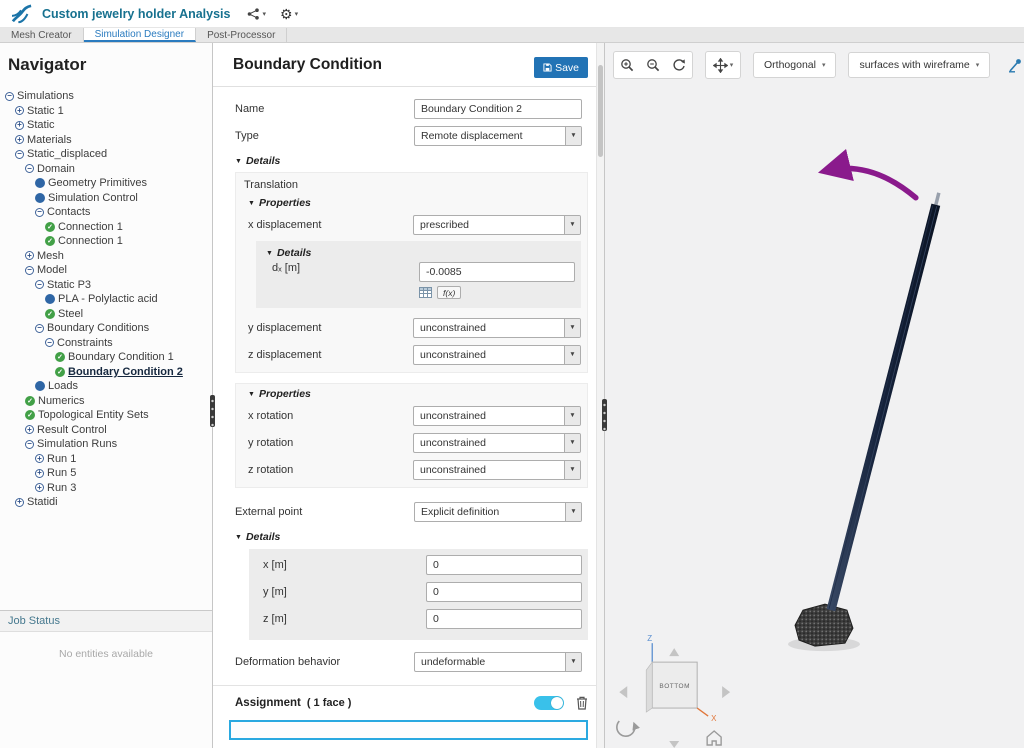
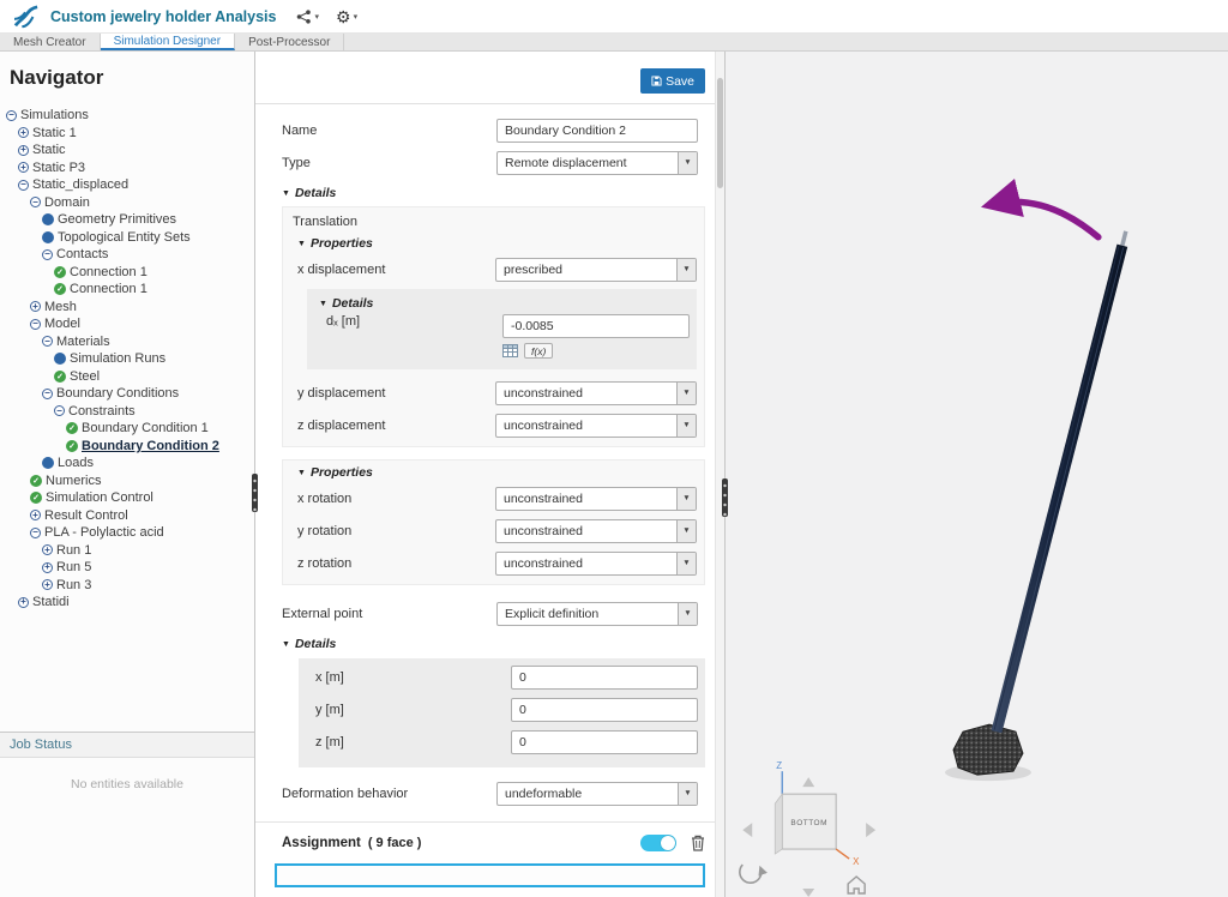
  Custom jewelry holder Analysis
  ⚙
  Mesh Creator
  Simulation Designer
  Post-Processor
  Navigator
  −
  Simulations
  +
  Static 1
  +
  Static
  +
- Materials
+ Static P3
  −
  Static_displaced
  −
  Domain
  Geometry Primitives
- Simulation Control
+ Topological Entity Sets
  −
  Contacts
  Connection 1
  Connection 1
  +
  Mesh
  −
  Model
  −
- Static P3
+ Materials
- PLA - Polylactic acid
+ Simulation Runs
  Steel
  −
  Boundary Conditions
  −
  Constraints
  Boundary Condition 1
  Boundary Condition 2
  Loads
  Numerics
- Topological Entity Sets
+ Simulation Control
  +
  Result Control
  −
- Simulation Runs
+ PLA - Polylactic acid
  +
  Run 1
  +
  Run 5
  +
  Run 3
  +
  Statidi
  Job Status
  No entities available
- Boundary Condition
  Save
  Name
  Boundary Condition 2
  Type
  Remote displacement
  Details
  Translation
  Properties
  x displacement
  prescribed
  Details
  dₓ [m]
  -0.0085
  f(x)
  y displacement
  unconstrained
  z displacement
  unconstrained
  Properties
  x rotation
  unconstrained
  y rotation
  unconstrained
  z rotation
  unconstrained
  External point
  Explicit definition
  Details
  x [m]
  0
  y [m]
  0
  z [m]
  0
  Deformation behavior
  undeformable
  Assignment
- ( 1 face )
+ ( 9 face )
  Z
  X
- Orthogonal
- surfaces with wireframe
